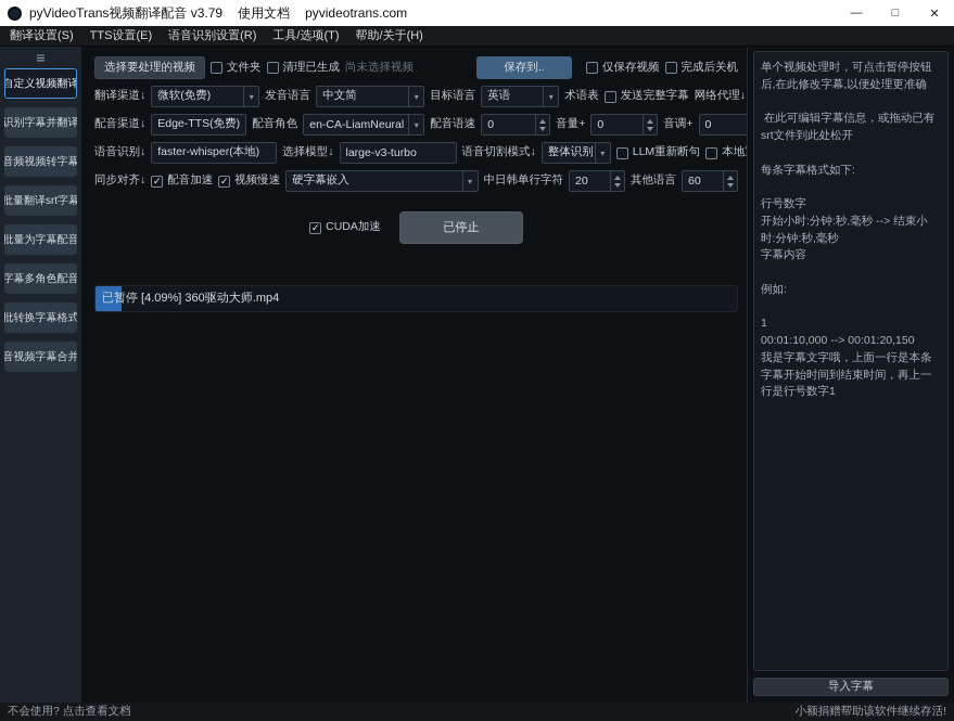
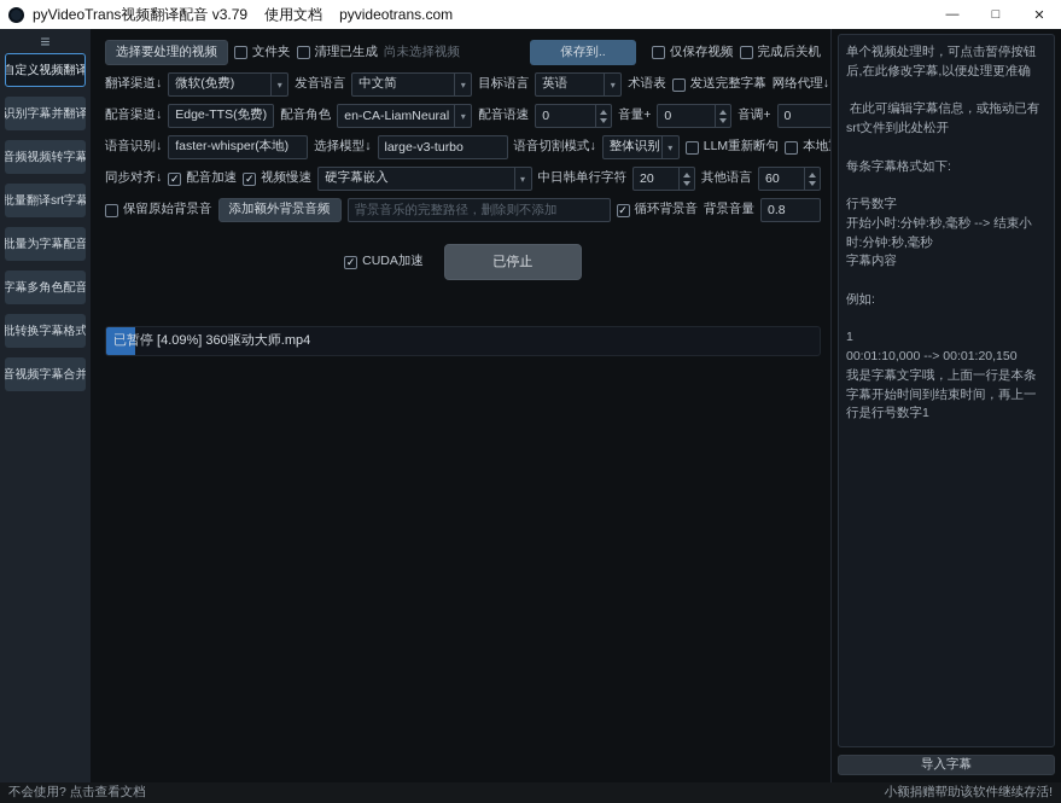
  pyVideoTrans视频翻译配音 v3.79
  使用文档
  pyvideotrans.com
  —
  □
  ✕
- 翻译设置(S)
- TTS设置(E)
- 语音识别设置(R)
- 工具/选项(T)
- 帮助/关于(H)
  ≡
  自定义视频翻译
  识别字幕并翻译
  音频视频转字幕
  批量翻译srt字幕
  批量为字幕配音
  字幕多角色配音
  批转换字幕格式
  音视频字幕合并
  选择要处理的视频
  文件夹
  清理已生成
  尚未选择视频
  保存到..
  仅保存视频
  完成后关机
  翻译渠道↓
  微软(免费)
  ▾
  发音语言
  中文简
  ▾
  目标语言
  英语
  ▾
  术语表
  发送完整字幕
  网络代理↓
  配音渠道↓
  Edge-TTS(免费)
  配音角色
  en-CA-LiamNeural
  ▾
  配音语速
  0
  音量+
  0
  音调+
  0
  语音识别↓
  faster-whisper(本地)
  选择模型↓
  large-v3-turbo
  语音切割模式↓
  整体识别
  ▾
  LLM重新断句
  同步对齐↓
  配音加速
  视频慢速
  硬字幕嵌入
  ▾
  中日韩单行字符
  20
  其他语言
  60
+ 保留原始背景音
+ 添加额外背景音频
+ 背景音乐的完整路径，删除则不添加
+ 循环背景音
+ 背景音量
+ 0.8
  CUDA加速
  已停止
  已暂停 [4.09%] 360驱动大师.mp4
  单个视频处理时，可点击暂停按钮后,在此修改字幕,以便处理更准确
  在此可编辑字幕信息，或拖动已有srt文件到此处松开
  每条字幕格式如下:
  行号数字
  开始小时:分钟:秒,毫秒 --> 结束小时:分钟:秒,毫秒
  字幕内容
  例如:
  1
  00:01:10,000 --> 00:01:20,150
  我是字幕文字哦，上面一行是本条字幕开始时间到结束时间，再上一行是行号数字1
  导入字幕
  不会使用? 点击查看文档
  小额捐赠帮助该软件继续存活!
